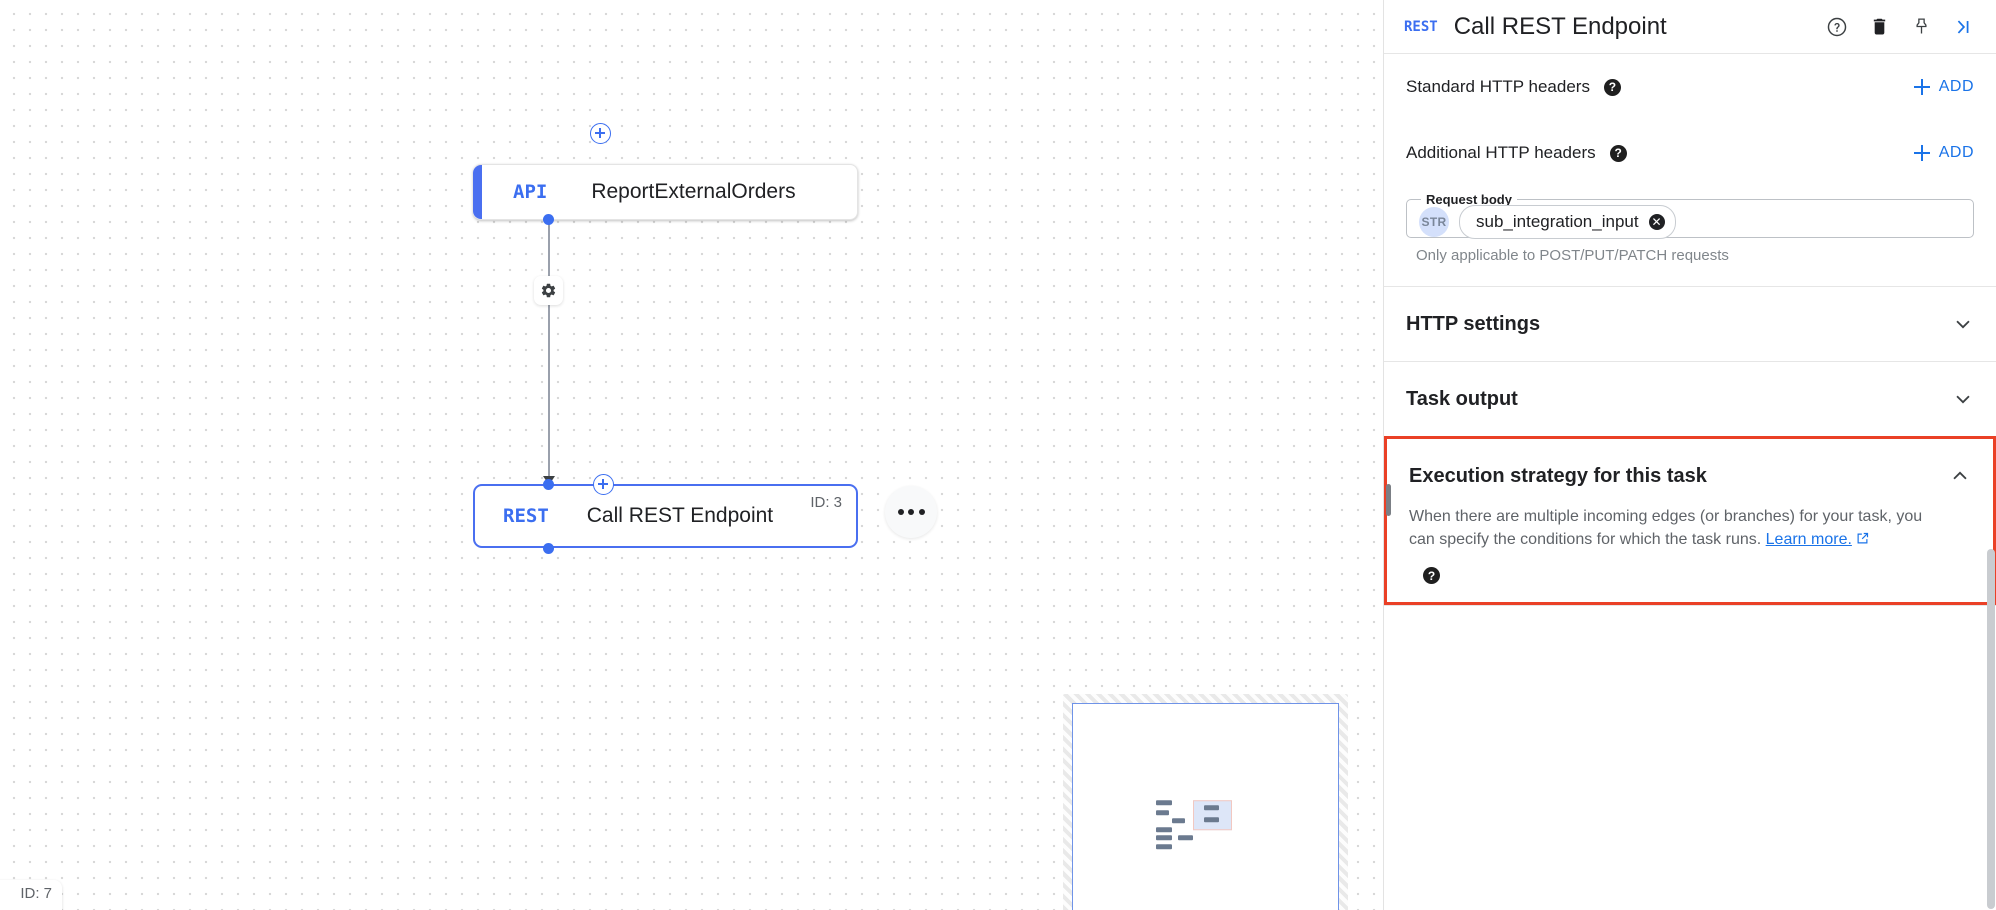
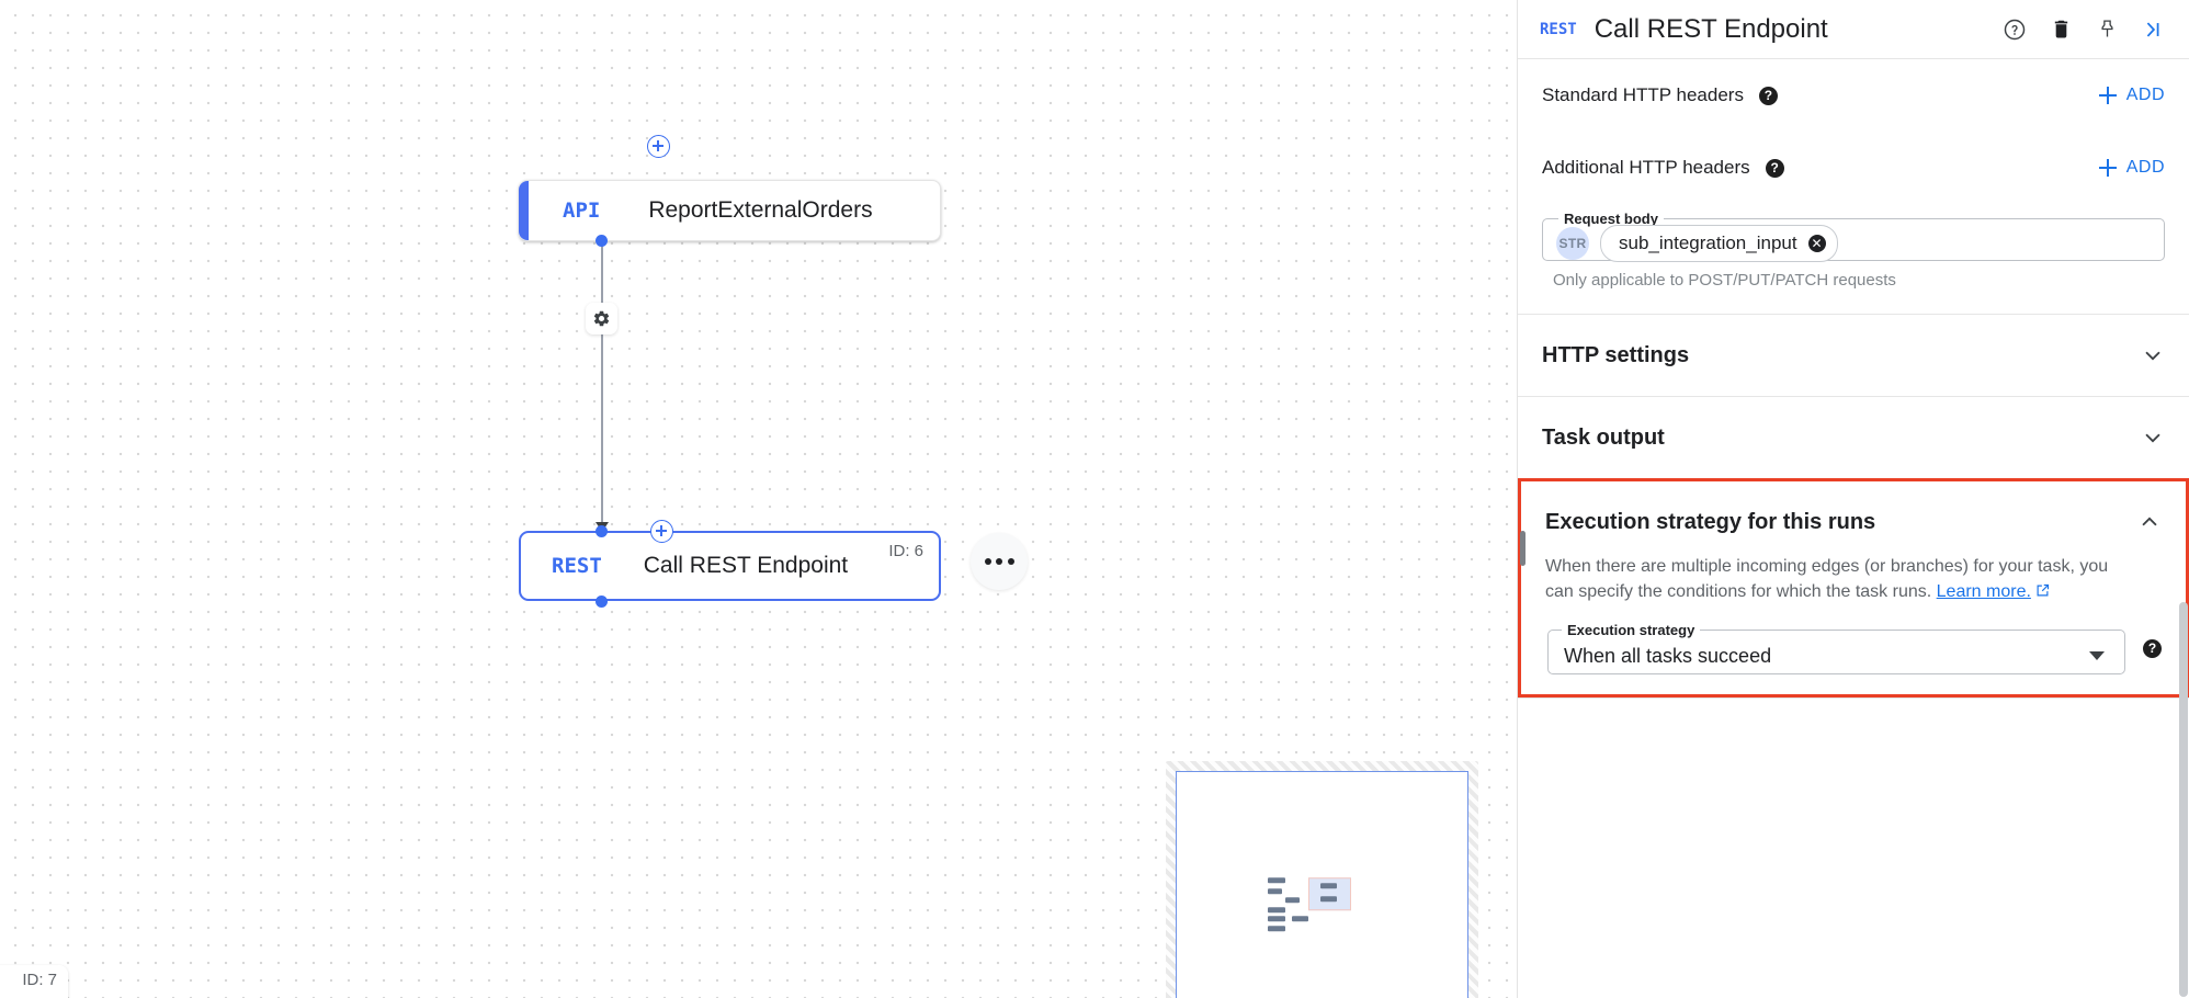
  API
  ReportExternalOrders
  REST
  Call REST Endpoint
- ID: 3
+ ID: 6
  ID: 7
  REST
  Call REST Endpoint
  Standard HTTP headers
  ?
  ADD
  Additional HTTP headers
  ?
  ADD
  Request body
  STR
  sub_integration_input
  ✕
  Only applicable to POST/PUT/PATCH requests
  HTTP settings
  Task output
- Execution strategy for this task
+ Execution strategy for this runs
  When there are multiple incoming edges (or branches) for your task, you can specify the conditions for which the task runs. Learn more.
+ Execution strategy
+ When all tasks succeed
  ?
